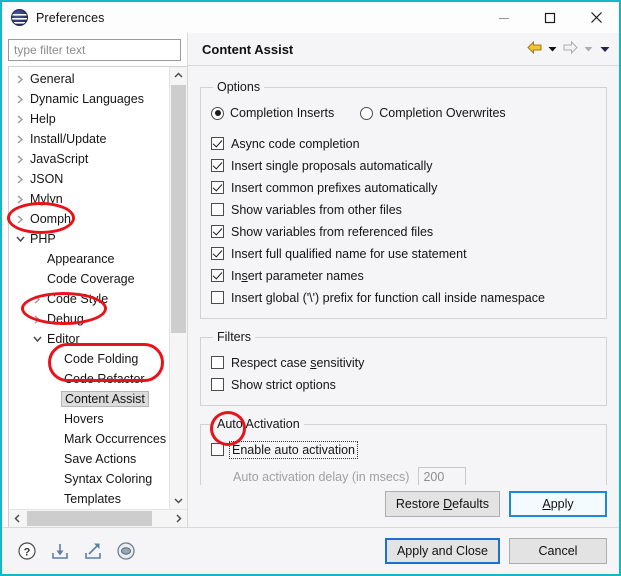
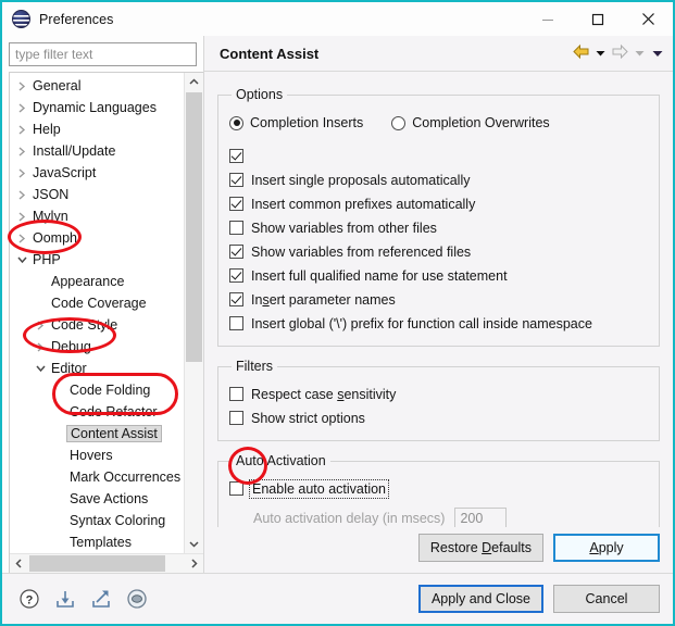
  Preferences
  type filter text
  General
  Dynamic Languages
  Help
  Install/Update
  JavaScript
  JSON
  Mylyn
  Oomph
  PHP
  Appearance
  Code Coverage
  Code Style
  Debug
  Editor
  Code Folding
  Code Refactor
  Content Assist
  Hovers
  Mark Occurrences
  Save Actions
  Syntax Coloring
  Templates
  Content Assist
  Options
  Completion Inserts
  Completion Overwrites
- Async code completion
  Insert single proposals automatically
  Insert common prefixes automatically
  Show variables from other files
  Show variables from referenced files
  Insert full qualified name for use statement
  Insert parameter names
  Insert global ('\') prefix for function call inside namespace
  Filters
  Respect case sensitivity
  Show strict options
  Auto Activation
  Enable auto activation
  Auto activation delay (in msecs)
  200
  Restore Defaults
  Apply
  ?
  Apply and Close
  Cancel
